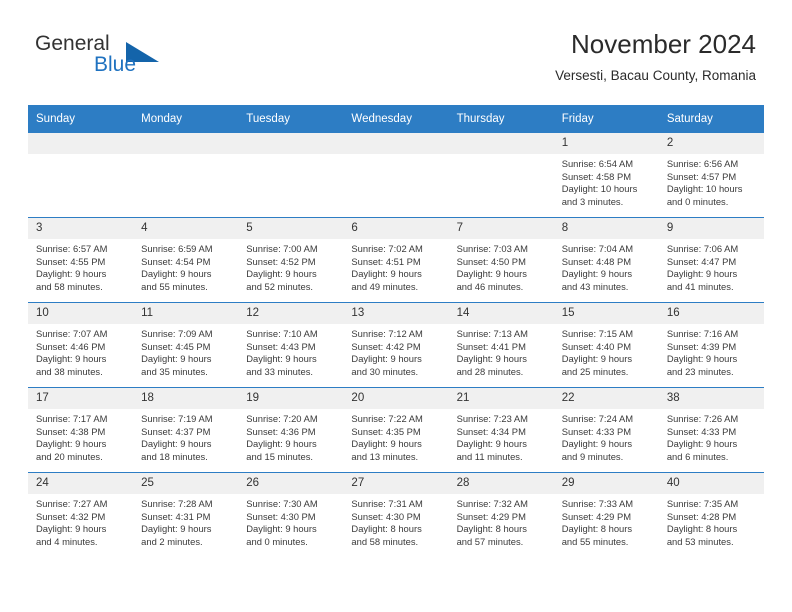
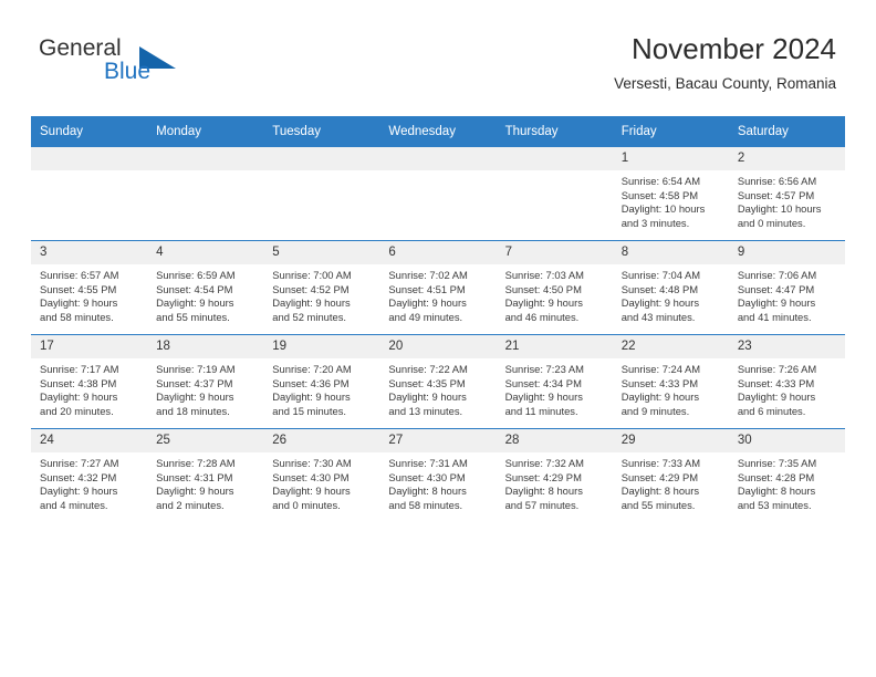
  General
  Blue
  November 2024
  Versesti, Bacau County, Romania
  Sunday	Monday	Tuesday	Wednesday	Thursday	Friday	Saturday
  					1Sunrise: 6:54 AMSunset: 4:58 PMDaylight: 10 hoursand 3 minutes.	2Sunrise: 6:56 AMSunset: 4:57 PMDaylight: 10 hoursand 0 minutes.
  3Sunrise: 6:57 AMSunset: 4:55 PMDaylight: 9 hoursand 58 minutes.	4Sunrise: 6:59 AMSunset: 4:54 PMDaylight: 9 hoursand 55 minutes.	5Sunrise: 7:00 AMSunset: 4:52 PMDaylight: 9 hoursand 52 minutes.	6Sunrise: 7:02 AMSunset: 4:51 PMDaylight: 9 hoursand 49 minutes.	7Sunrise: 7:03 AMSunset: 4:50 PMDaylight: 9 hoursand 46 minutes.	8Sunrise: 7:04 AMSunset: 4:48 PMDaylight: 9 hoursand 43 minutes.	9Sunrise: 7:06 AMSunset: 4:47 PMDaylight: 9 hoursand 41 minutes.
- 10Sunrise: 7:07 AMSunset: 4:46 PMDaylight: 9 hoursand 38 minutes.	11Sunrise: 7:09 AMSunset: 4:45 PMDaylight: 9 hoursand 35 minutes.	12Sunrise: 7:10 AMSunset: 4:43 PMDaylight: 9 hoursand 33 minutes.	13Sunrise: 7:12 AMSunset: 4:42 PMDaylight: 9 hoursand 30 minutes.	14Sunrise: 7:13 AMSunset: 4:41 PMDaylight: 9 hoursand 28 minutes.	15Sunrise: 7:15 AMSunset: 4:40 PMDaylight: 9 hoursand 25 minutes.	16Sunrise: 7:16 AMSunset: 4:39 PMDaylight: 9 hoursand 23 minutes.
- 17Sunrise: 7:17 AMSunset: 4:38 PMDaylight: 9 hoursand 20 minutes.	18Sunrise: 7:19 AMSunset: 4:37 PMDaylight: 9 hoursand 18 minutes.	19Sunrise: 7:20 AMSunset: 4:36 PMDaylight: 9 hoursand 15 minutes.	20Sunrise: 7:22 AMSunset: 4:35 PMDaylight: 9 hoursand 13 minutes.	21Sunrise: 7:23 AMSunset: 4:34 PMDaylight: 9 hoursand 11 minutes.	22Sunrise: 7:24 AMSunset: 4:33 PMDaylight: 9 hoursand 9 minutes.	38Sunrise: 7:26 AMSunset: 4:33 PMDaylight: 9 hoursand 6 minutes.
+ 17Sunrise: 7:17 AMSunset: 4:38 PMDaylight: 9 hoursand 20 minutes.	18Sunrise: 7:19 AMSunset: 4:37 PMDaylight: 9 hoursand 18 minutes.	19Sunrise: 7:20 AMSunset: 4:36 PMDaylight: 9 hoursand 15 minutes.	20Sunrise: 7:22 AMSunset: 4:35 PMDaylight: 9 hoursand 13 minutes.	21Sunrise: 7:23 AMSunset: 4:34 PMDaylight: 9 hoursand 11 minutes.	22Sunrise: 7:24 AMSunset: 4:33 PMDaylight: 9 hoursand 9 minutes.	23Sunrise: 7:26 AMSunset: 4:33 PMDaylight: 9 hoursand 6 minutes.
- 24Sunrise: 7:27 AMSunset: 4:32 PMDaylight: 9 hoursand 4 minutes.	25Sunrise: 7:28 AMSunset: 4:31 PMDaylight: 9 hoursand 2 minutes.	26Sunrise: 7:30 AMSunset: 4:30 PMDaylight: 9 hoursand 0 minutes.	27Sunrise: 7:31 AMSunset: 4:30 PMDaylight: 8 hoursand 58 minutes.	28Sunrise: 7:32 AMSunset: 4:29 PMDaylight: 8 hoursand 57 minutes.	29Sunrise: 7:33 AMSunset: 4:29 PMDaylight: 8 hoursand 55 minutes.	40Sunrise: 7:35 AMSunset: 4:28 PMDaylight: 8 hoursand 53 minutes.
+ 24Sunrise: 7:27 AMSunset: 4:32 PMDaylight: 9 hoursand 4 minutes.	25Sunrise: 7:28 AMSunset: 4:31 PMDaylight: 9 hoursand 2 minutes.	26Sunrise: 7:30 AMSunset: 4:30 PMDaylight: 9 hoursand 0 minutes.	27Sunrise: 7:31 AMSunset: 4:30 PMDaylight: 8 hoursand 58 minutes.	28Sunrise: 7:32 AMSunset: 4:29 PMDaylight: 8 hoursand 57 minutes.	29Sunrise: 7:33 AMSunset: 4:29 PMDaylight: 8 hoursand 55 minutes.	30Sunrise: 7:35 AMSunset: 4:28 PMDaylight: 8 hoursand 53 minutes.
